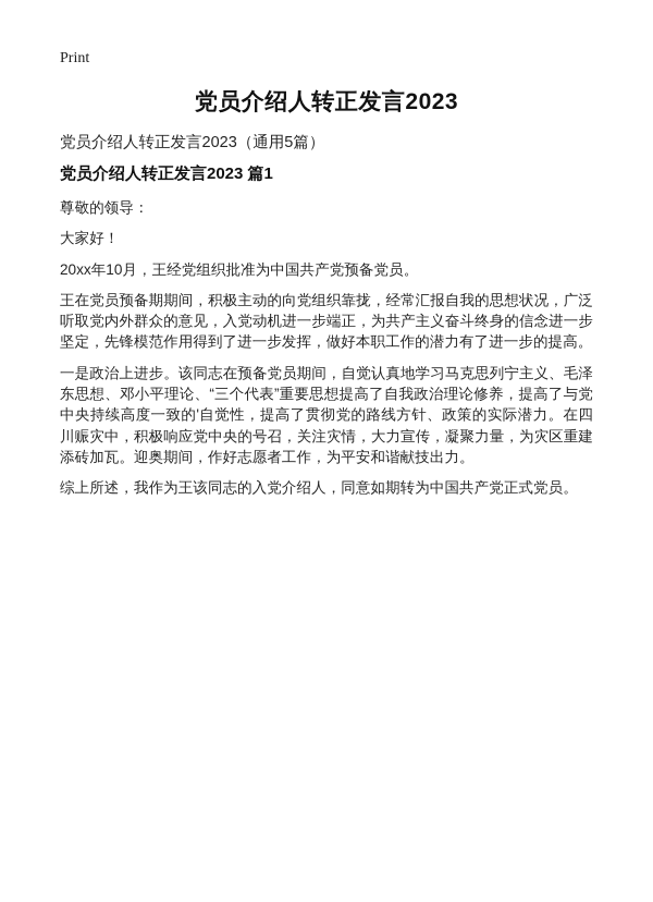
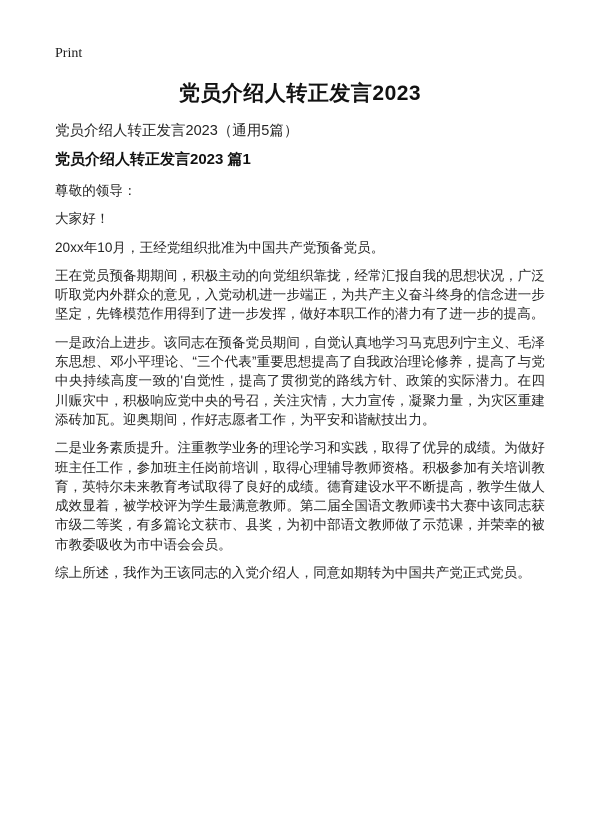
  Print
  党员介绍人转正发言2023
  党员介绍人转正发言2023（通用5篇）
  党员介绍人转正发言2023 篇1
  尊敬的领导：
  大家好！
  20xx年10月，王经党组织批准为中国共产党预备党员。
  王在党员预备期期间，积极主动的向党组织靠拢，经常汇报自我的思想状况，广泛听取党内外群众的意见，入党动机进一步端正，为共产主义奋斗终身的信念进一步坚定，先锋模范作用得到了进一步发挥，做好本职工作的潜力有了进一步的提高。
  一是政治上进步。该同志在预备党员期间，自觉认真地学习马克思列宁主义、毛泽东思想、邓小平理论、“三个代表”重要思想提高了自我政治理论修养，提高了与党中央持续高度一致的'自觉性，提高了贯彻党的路线方针、政策的实际潜力。在四川赈灾中，积极响应党中央的号召，关注灾情，大力宣传，凝聚力量，为灾区重建添砖加瓦。迎奥期间，作好志愿者工作，为平安和谐献技出力。
+ 二是业务素质提升。注重教学业务的理论学习和实践，取得了优异的成绩。为做好班主任工作，参加班主任岗前培训，取得心理辅导教师资格。积极参加有关培训教育，英特尔未来教育考试取得了良好的成绩。德育建设水平不断提高，教学生做人成效显着，被学校评为学生最满意教师。第二届全国语文教师读书大赛中该同志获市级二等奖，有多篇论文获市、县奖，为初中部语文教师做了示范课，并荣幸的被市教委吸收为市中语会会员。
  综上所述，我作为王该同志的入党介绍人，同意如期转为中国共产党正式党员。
